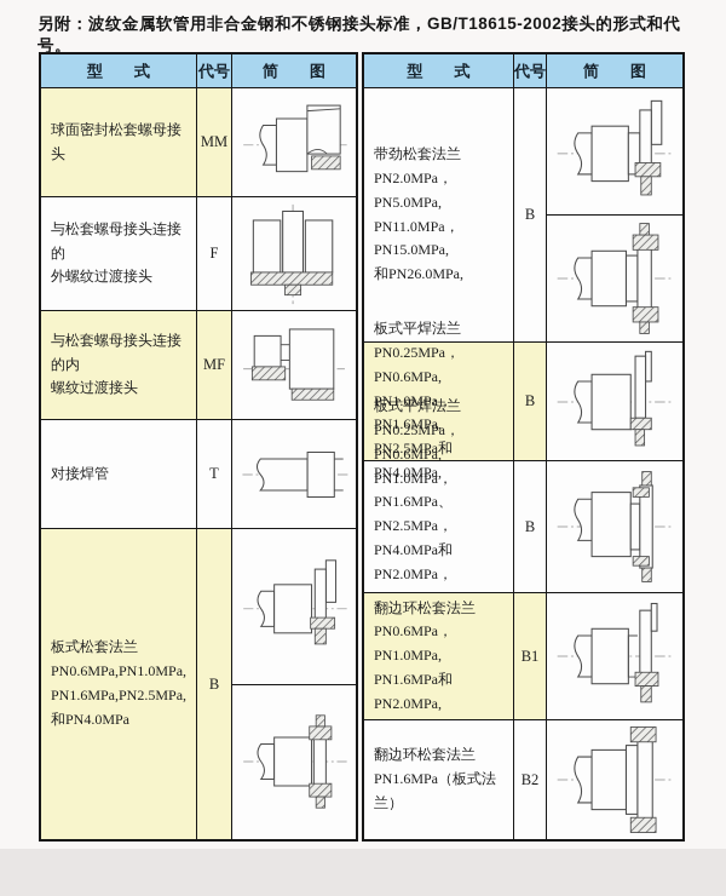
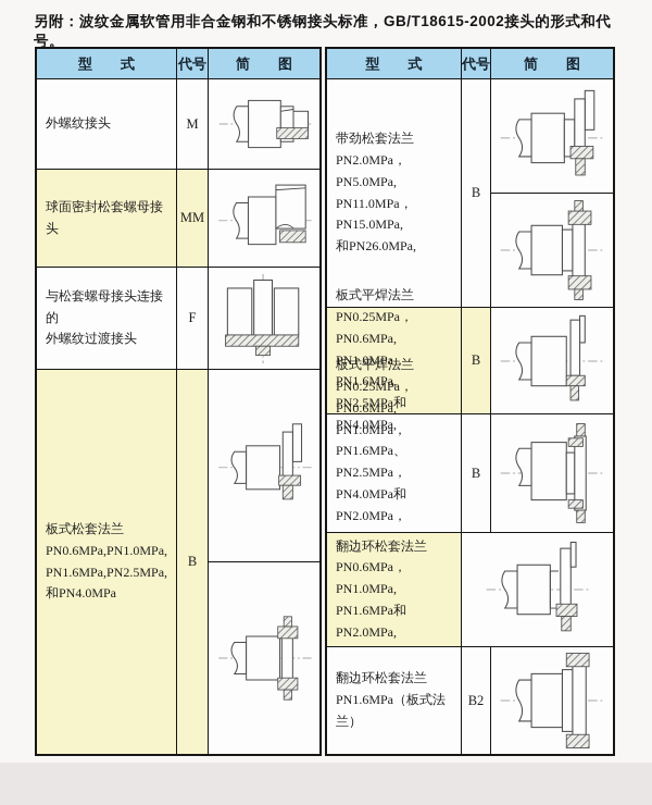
  另附：波纹金属软管用非合金钢和不锈钢接头标准，GB/T18615-2002接头的形式和代号。
  型 式
  代号
  简 图
+ 外螺纹接头
+ M
  球面密封松套螺母接头
  MM
  与松套螺母接头连接的
  外螺纹过渡接头
  F
- 与松套螺母接头连接的内
- 螺纹过渡接头
- MF
- 对接焊管
- T
  板式松套法兰
  PN0.6MPa,PN1.0MPa,
  PN1.6MPa,PN2.5MPa,
  和PN4.0MPa
  B
  型 式
  代号
  简 图
  带劲松套法兰
  PN2.0MPa，PN5.0MPa,
  PN11.0MPa，PN15.0MPa,
  和PN26.0MPa,
  B
  板式平焊法兰
  PN0.25MPa，PN0.6MPa,
  PN1.0MPa，PN1.6MPa,
  B
  板式平焊法兰
  PN0.25MPa，PN0.6MPa,
  PN1.0MPa，PN1.6MPa、
  PN2.5MPa，PN4.0MPa和
  B
  翻边环松套法兰
  PN0.6MPa，PN1.0MPa,
  PN1.6MPa和PN2.0MPa,
- B1
  翻边环松套法兰
  PN1.6MPa（板式法兰）
  B2
